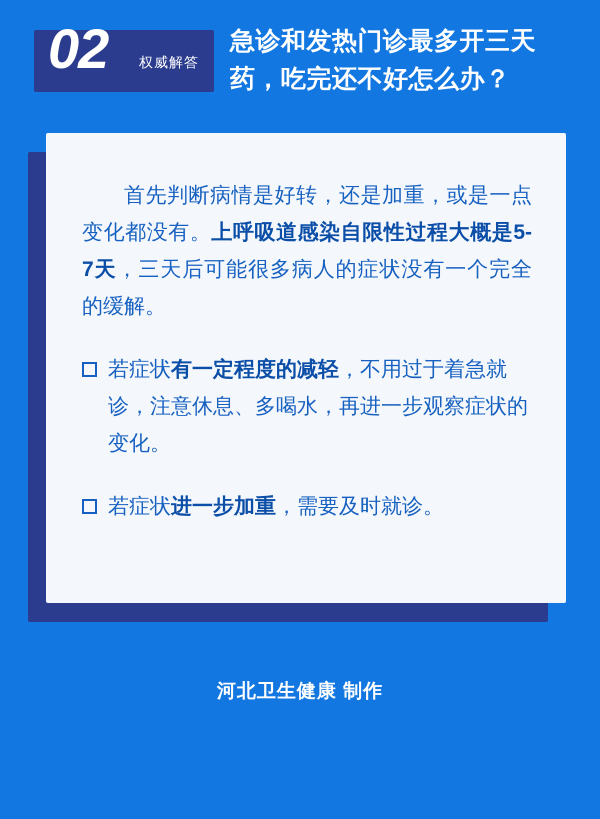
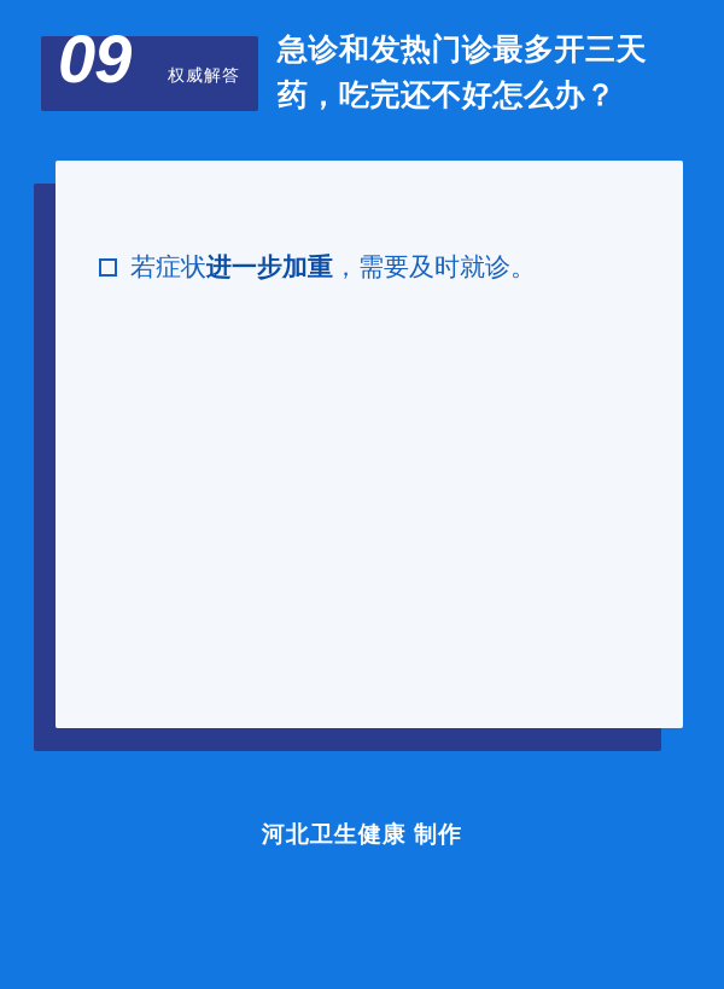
- 02
+ 09
  权威解答
  急诊和发热门诊最多开三天药，吃完还不好怎么办？
- 首先判断病情是好转，还是加重，或是一点变化都没有。上呼吸道感染自限性过程大概是5-7天，三天后可能很多病人的症状没有一个完全的缓解。
- 若症状有一定程度的减轻，不用过于着急就诊，注意休息、多喝水，再进一步观察症状的变化。
  若症状进一步加重，需要及时就诊。
  河北卫生健康 制作
